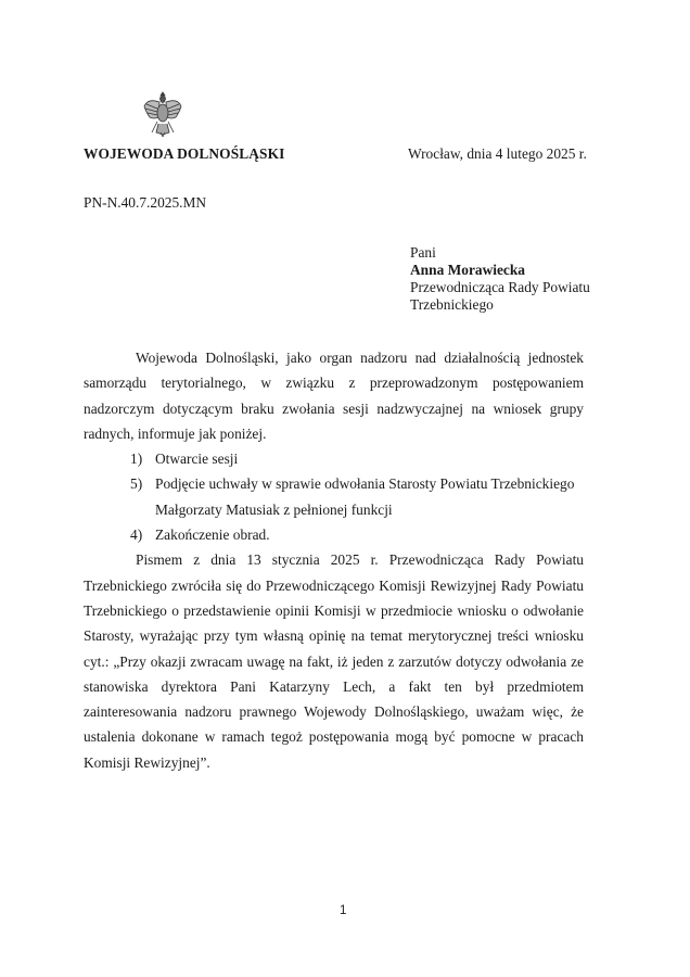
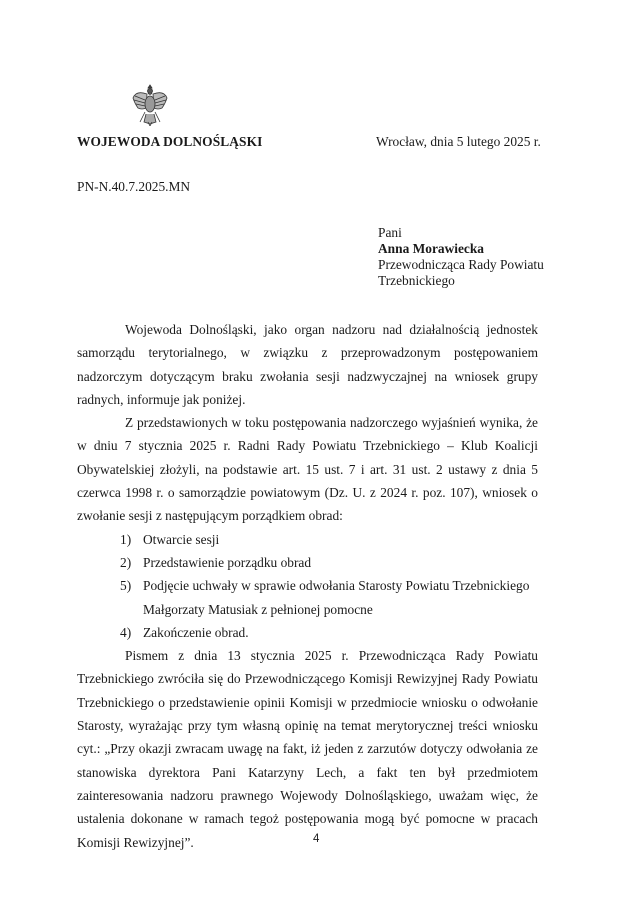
  WOJEWODA DOLNOŚLĄSKI
- Wrocław, dnia 4 lutego 2025 r.
+ Wrocław, dnia 5 lutego 2025 r.
  PN-N.40.7.2025.MN
  Pani
  Anna Morawiecka
  Przewodnicząca Rady Powiatu
  Trzebnickiego
  Wojewoda Dolnośląski, jako organ nadzoru nad działalnością jednostek samorządu terytorialnego, w związku z przeprowadzonym postępowaniem nadzorczym dotyczącym braku zwołania sesji nadzwyczajnej na wniosek grupy radnych, informuje jak poniżej.
+ Z przedstawionych w toku postępowania nadzorczego wyjaśnień wynika, że w dniu 7 stycznia 2025 r. Radni Rady Powiatu Trzebnickiego – Klub Koalicji Obywatelskiej złożyli, na podstawie art. 15 ust. 7 i art. 31 ust. 2 ustawy z dnia 5 czerwca 1998 r. o samorządzie powiatowym (Dz. U. z 2024 r. poz. 107), wniosek o zwołanie sesji z następującym porządkiem obrad:
  1)
  Otwarcie sesji
+ 2)
+ Przedstawienie porządku obrad
  5)
- Podjęcie uchwały w sprawie odwołania Starosty Powiatu Trzebnickiego Małgorzaty Matusiak z pełnionej funkcji
+ Podjęcie uchwały w sprawie odwołania Starosty Powiatu Trzebnickiego Małgorzaty Matusiak z pełnionej pomocne
  4)
  Zakończenie obrad.
  Pismem z dnia 13 stycznia 2025 r. Przewodnicząca Rady Powiatu Trzebnickiego zwróciła się do Przewodniczącego Komisji Rewizyjnej Rady Powiatu Trzebnickiego o przedstawienie opinii Komisji w przedmiocie wniosku o odwołanie Starosty, wyrażając przy tym własną opinię na temat merytorycznej treści wniosku cyt.: „Przy okazji zwracam uwagę na fakt, iż jeden z zarzutów dotyczy odwołania ze stanowiska dyrektora Pani Katarzyny Lech, a fakt ten był przedmiotem zainteresowania nadzoru prawnego Wojewody Dolnośląskiego, uważam więc, że ustalenia dokonane w ramach tegoż postępowania mogą być pomocne w pracach Komisji Rewizyjnej”.
- 1
+ 4
